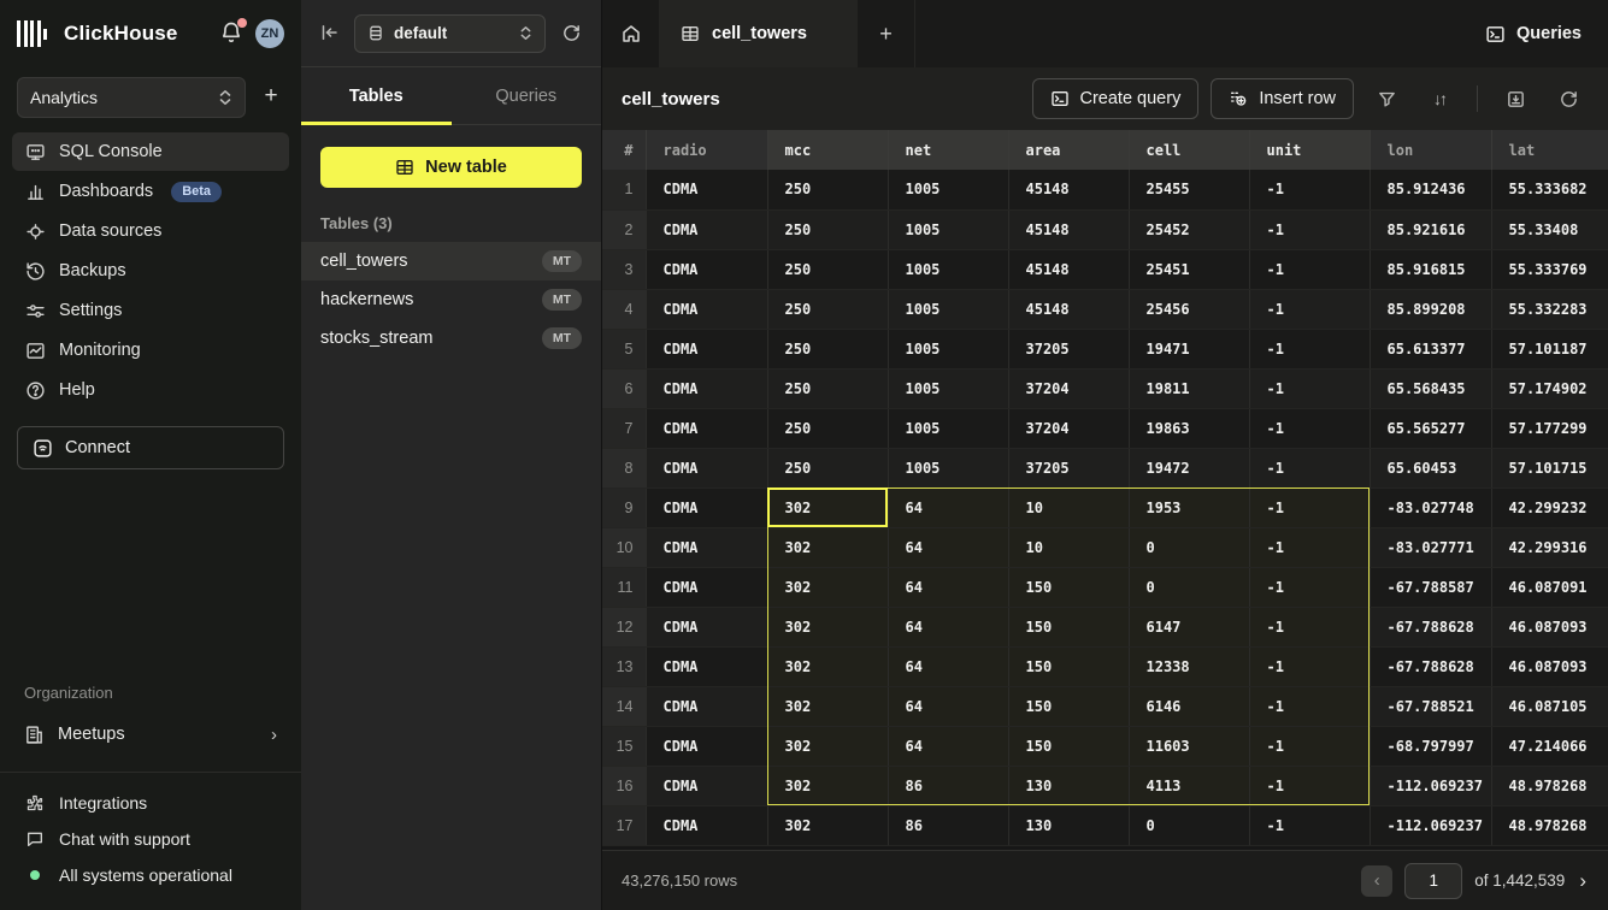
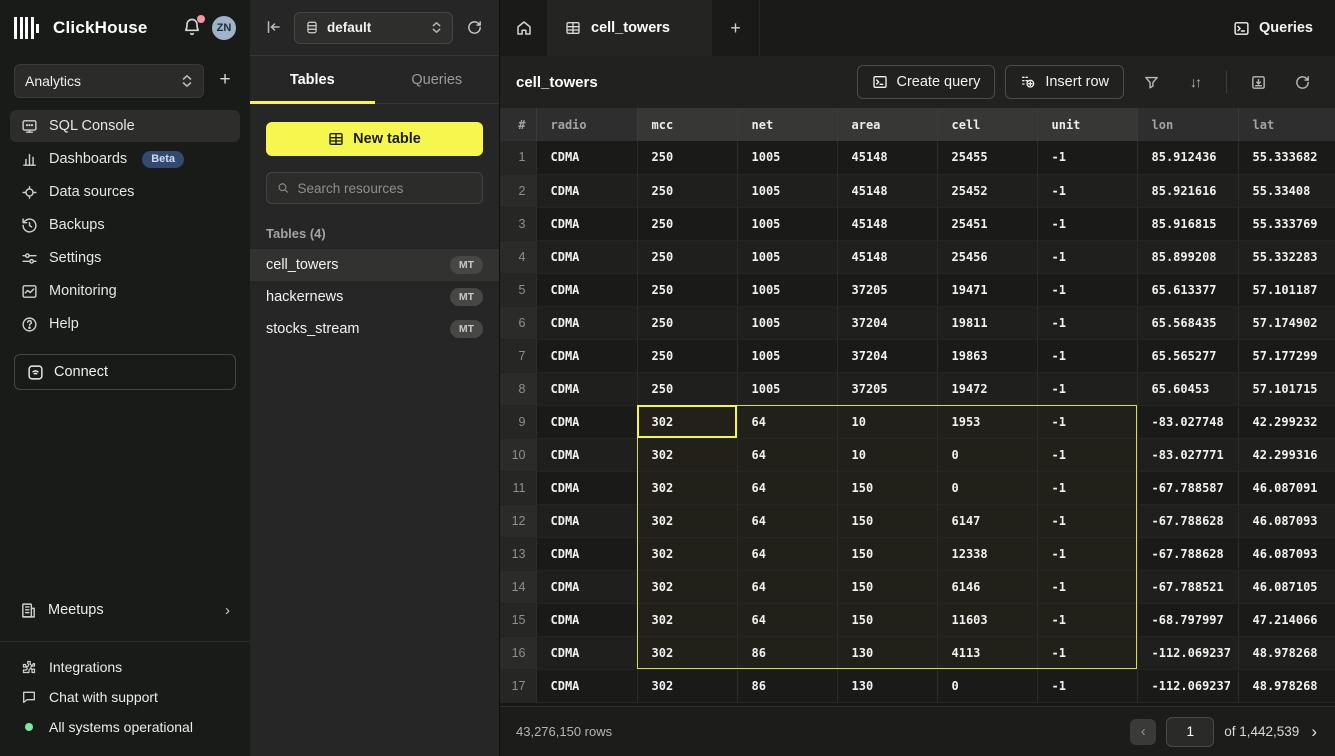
  ClickHouse
  ZN
  Analytics
  +
  SQL Console
  Dashboards
  Beta
  Data sources
  Backups
  Settings
  Monitoring
  Help
  Connect
- Organization
  Meetups
  ›
  Integrations
  Chat with support
  All systems operational
  default
  Tables
  Queries
  New table
+ Search resources
- Tables (3)
+ Tables (4)
  cell_towers
  MT
  hackernews
  MT
  stocks_stream
  MT
  cell_towers
  +
  Queries
  cell_towers
  Create query
  Insert row
  ↓↑
  #	radio	mcc	net	area	cell	unit	lon	lat
  1	CDMA	250	1005	45148	25455	-1	85.912436	55.333682
  2	CDMA	250	1005	45148	25452	-1	85.921616	55.33408
  3	CDMA	250	1005	45148	25451	-1	85.916815	55.333769
  4	CDMA	250	1005	45148	25456	-1	85.899208	55.332283
  5	CDMA	250	1005	37205	19471	-1	65.613377	57.101187
  6	CDMA	250	1005	37204	19811	-1	65.568435	57.174902
  7	CDMA	250	1005	37204	19863	-1	65.565277	57.177299
  8	CDMA	250	1005	37205	19472	-1	65.60453	57.101715
  9	CDMA	302	64	10	1953	-1	-83.027748	42.299232
  10	CDMA	302	64	10	0	-1	-83.027771	42.299316
  11	CDMA	302	64	150	0	-1	-67.788587	46.087091
  12	CDMA	302	64	150	6147	-1	-67.788628	46.087093
  13	CDMA	302	64	150	12338	-1	-67.788628	46.087093
  14	CDMA	302	64	150	6146	-1	-67.788521	46.087105
  15	CDMA	302	64	150	11603	-1	-68.797997	47.214066
  16	CDMA	302	86	130	4113	-1	-112.069237	48.978268
  17	CDMA	302	86	130	0	-1	-112.069237	48.978268
  43,276,150 rows
  ‹
  1
  of 1,442,539
  ›
